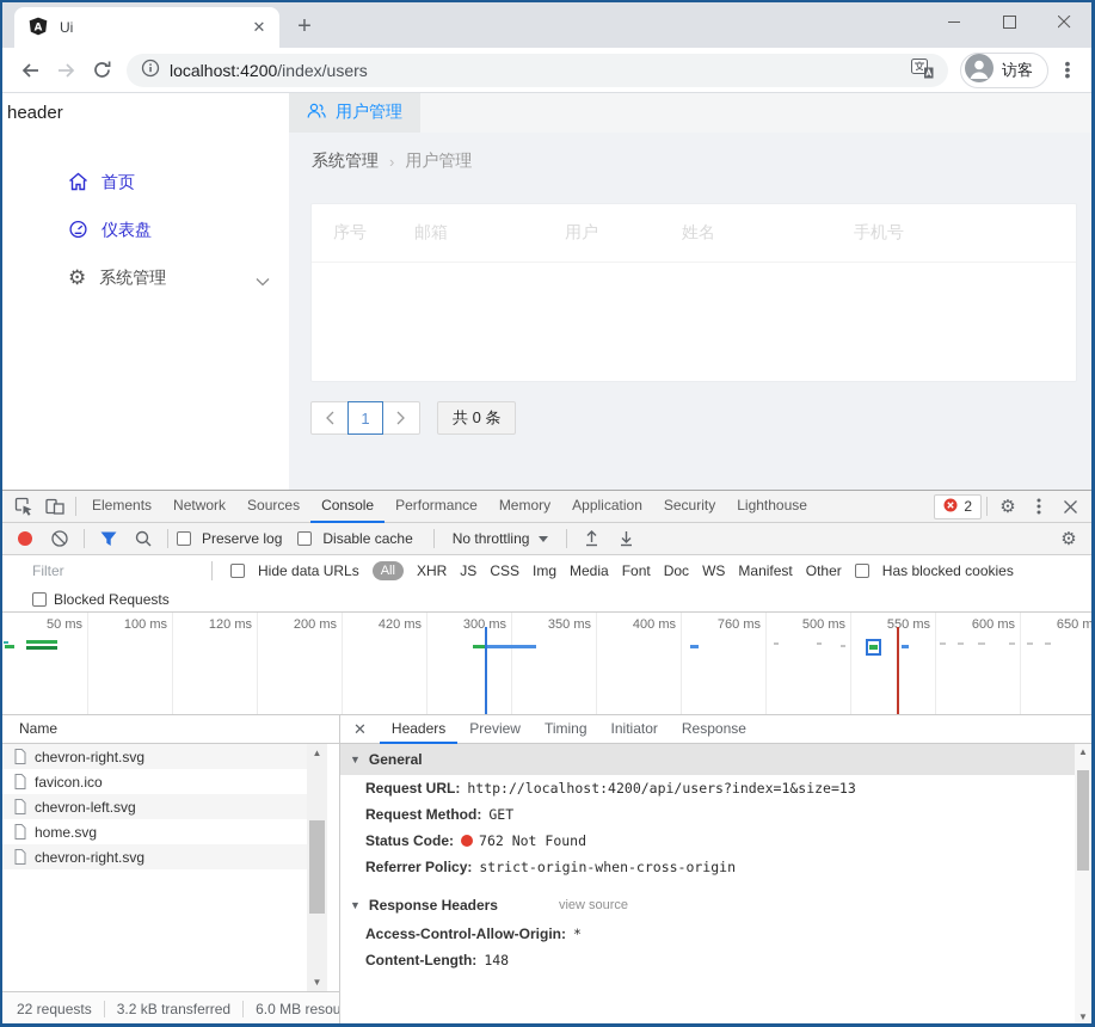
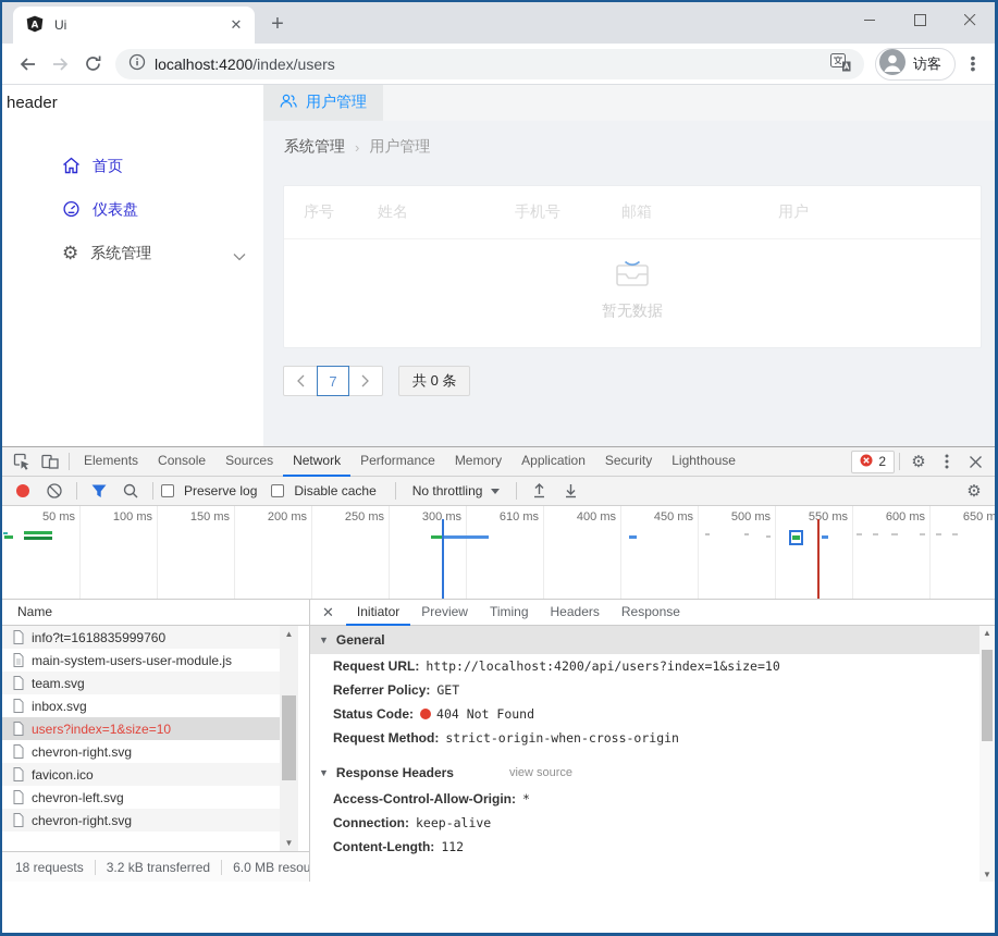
  A
  Ui
  ✕
  +
  localhost:4200/index/users
  访客
  •
  •
  •
  header
  首页
  仪表盘
  ⚙
  系统管理
  用户管理
  系统管理
  ›
  用户管理
  序号
- 邮箱
+ 姓名
- 用户
+ 手机号
- 姓名
+ 邮箱
- 手机号
+ 用户
+ 暂无数据
- 1
+ 7
  共 0 条
  Elements
- Network
+ Console
  Sources
- Console
+ Network
  Performance
  Memory
  Application
  Security
  Lighthouse
  2
  ⚙
  Preserve log
  Disable cache
  No throttling
  ⚙
- Filter
- Hide data URLs
- All
- XHR
- JS
- CSS
- Img
- Media
- Font
- Doc
- WS
- Manifest
- Other
- Has blocked cookies
- Blocked Requests
  50 ms
  100 ms
- 120 ms
+ 150 ms
  200 ms
- 420 ms
+ 250 ms
  300 ms
- 350 ms
+ 610 ms
  400 ms
- 760 ms
+ 450 ms
  500 ms
  550 ms
  600 ms
  650 m
  Name
+ info?t=1618835999760
+ main-system-users-user-module.js
+ team.svg
+ inbox.svg
+ users?index=1&size=10
  chevron-right.svg
  favicon.ico
  chevron-left.svg
- home.svg
  chevron-right.svg
  ▲
  ▼
- 22 requests
+ 18 requests
  3.2 kB transferred
  6.0 MB resou
  ✕
- Headers
+ Initiator
  Preview
  Timing
- Initiator
+ Headers
  Response
  ▼
  General
- Request URL: http://localhost:4200/api/users?index=1&size=13
+ Request URL: http://localhost:4200/api/users?index=1&size=10
- Request Method: GET
+ Referrer Policy: GET
- Status Code: 762 Not Found
+ Status Code: 404 Not Found
- Referrer Policy: strict-origin-when-cross-origin
+ Request Method: strict-origin-when-cross-origin
  ▼
  Response Headers
  view source
  Access-Control-Allow-Origin: *
+ Connection: keep-alive
- Content-Length: 148
+ Content-Length: 112
  ▲
  ▼
